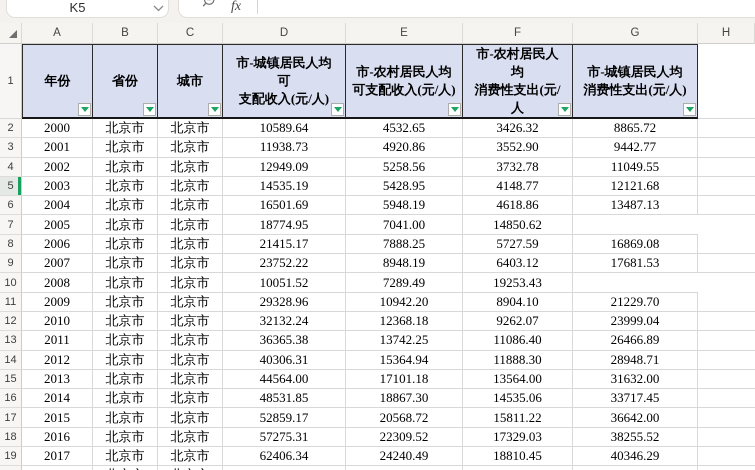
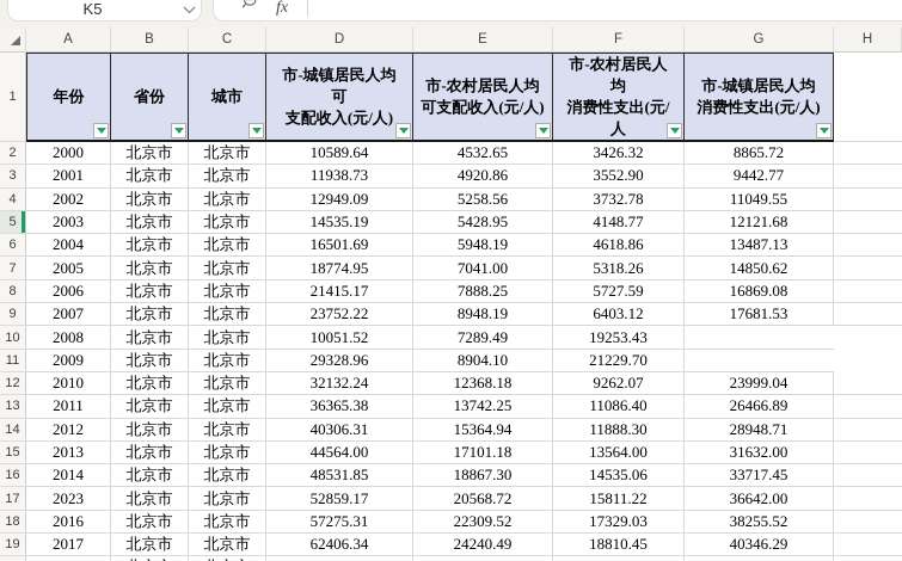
  K5
  fx
  A
  B
  C
  D
  E
  F
  G
  H
  1
  年份
  省份
  城市
  市-城镇居民人均
  可
  支配收入(元/人)
  市-农村居民人均
  可支配收入(元/人)
  市-农村居民人
  均
  消费性支出(元/
  人
  市-城镇居民人均
  消费性支出(元/人)
  2
  2000
  北京市
  北京市
  10589.64
  4532.65
  3426.32
  8865.72
  3
  2001
  北京市
  北京市
  11938.73
  4920.86
  3552.90
  9442.77
  4
  2002
  北京市
  北京市
  12949.09
  5258.56
  3732.78
  11049.55
  5
  2003
  北京市
  北京市
  14535.19
  5428.95
  4148.77
  12121.68
  6
  2004
  北京市
  北京市
  16501.69
  5948.19
  4618.86
  13487.13
  7
  2005
  北京市
  北京市
  18774.95
  7041.00
+ 5318.26
  14850.62
  8
  2006
  北京市
  北京市
  21415.17
  7888.25
  5727.59
  16869.08
  9
  2007
  北京市
  北京市
  23752.22
  8948.19
  6403.12
  17681.53
  10
  2008
  北京市
  北京市
  10051.52
  7289.49
  19253.43
  11
  2009
  北京市
  北京市
  29328.96
- 10942.20
  8904.10
  21229.70
  12
  2010
  北京市
  北京市
  32132.24
  12368.18
  9262.07
  23999.04
  13
  2011
  北京市
  北京市
  36365.38
  13742.25
  11086.40
  26466.89
  14
  2012
  北京市
  北京市
  40306.31
  15364.94
  11888.30
  28948.71
  15
  2013
  北京市
  北京市
  44564.00
  17101.18
  13564.00
  31632.00
  16
  2014
  北京市
  北京市
  48531.85
  18867.30
  14535.06
  33717.45
  17
- 2015
+ 2023
  北京市
  北京市
  52859.17
  20568.72
  15811.22
  36642.00
  18
  2016
  北京市
  北京市
  57275.31
  22309.52
  17329.03
  38255.52
  19
  2017
  北京市
  北京市
  62406.34
  24240.49
  18810.45
  40346.29
